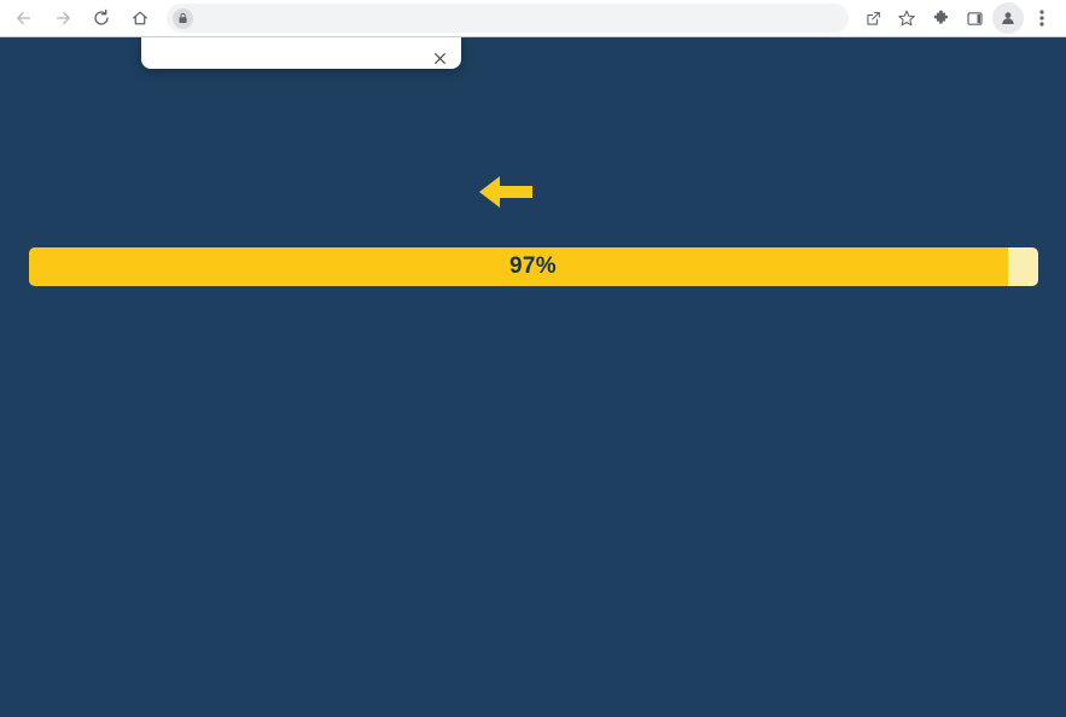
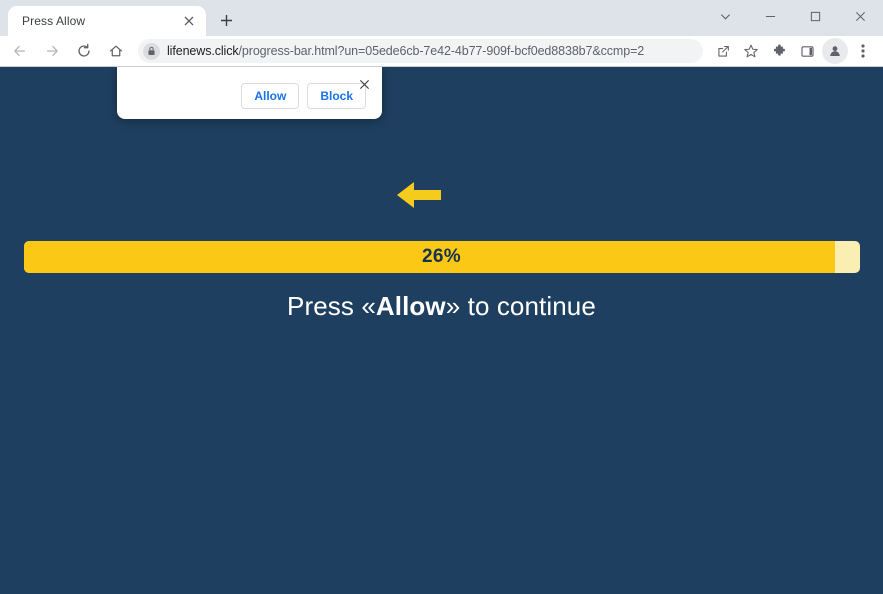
+ Press Allow
+ lifenews.click/progress-bar.html?un=05ede6cb-7e42-4b77-909f-bcf0ed8838b7&ccmp=2
- 97%
+ 26%
+ Press «Allow» to continue
+ Allow
+ Block
